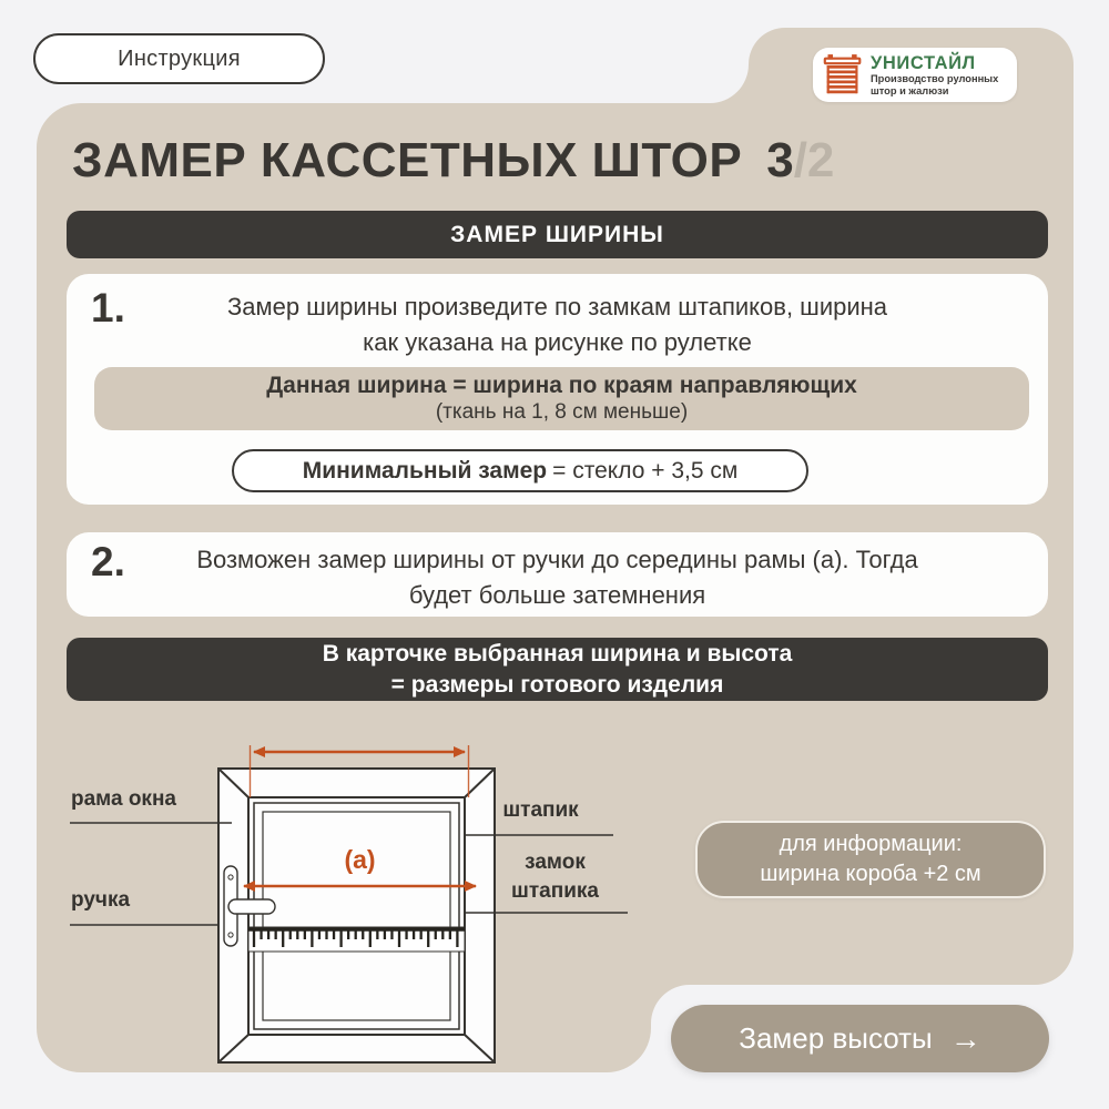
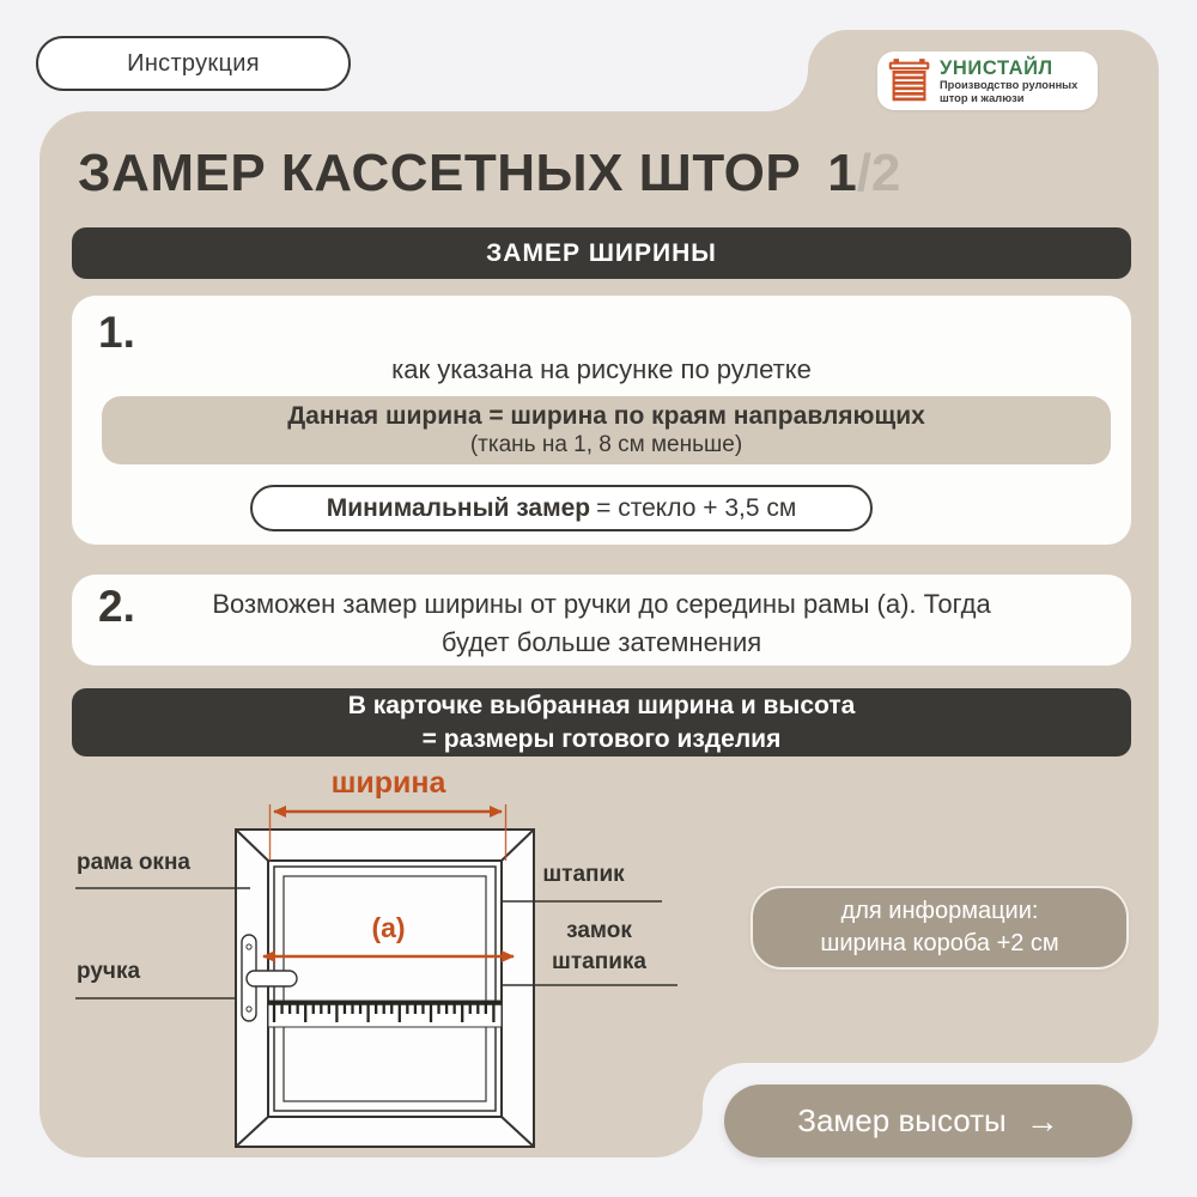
  Инструкция
  УНИСТАЙЛ
  Производство рулонных
  штор и жалюзи
  ЗАМЕР КАССЕТНЫХ ШТОР
- 3/2
+ 1/2
  ЗАМЕР ШИРИНЫ
  1.
- Замер ширины произведите по замкам штапиков, ширина
  как указана на рисунке по рулетке
  Данная ширина = ширина по краям направляющих
  (ткань на 1, 8 см меньше)
  Минимальный замер
  = стекло + 3,5 см
  2.
  Возможен замер ширины от ручки до середины рамы (а). Тогда
  будет больше затемнения
  В карточке выбранная ширина и высота
  = размеры готового изделия
+ ширина
  (а)
  рама окна
  ручка
  штапик
  замок
  штапика
  для информации:
  ширина короба +2 см
  Замер высоты
  →
